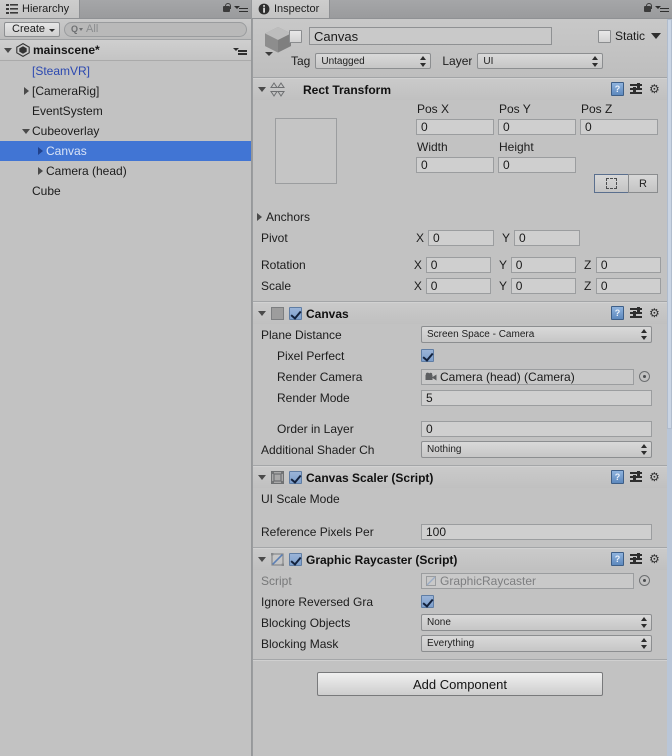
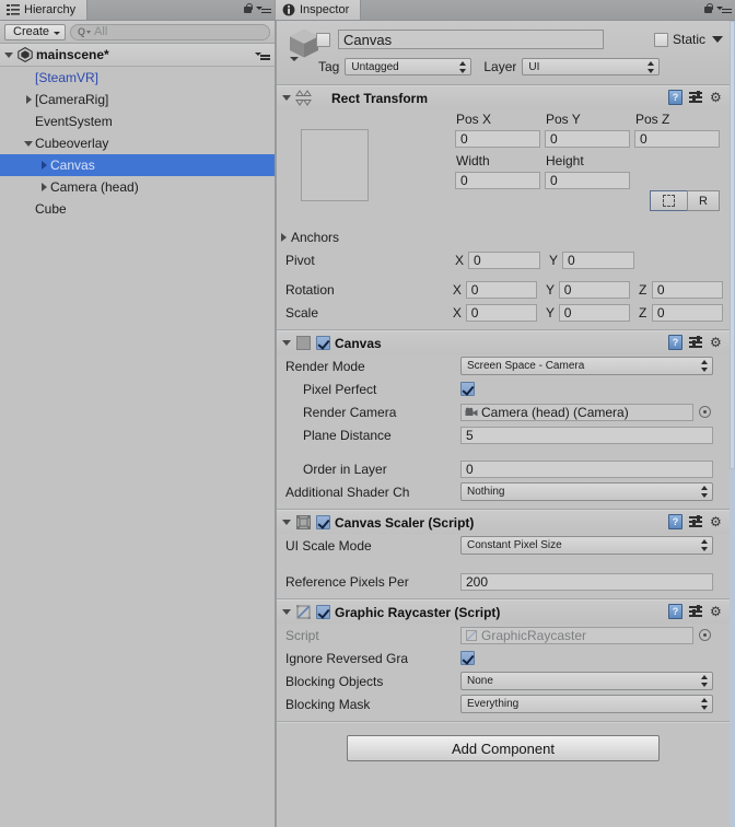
  Hierarchy
  Create
  Q
  All
  mainscene*
  [SteamVR]
  [CameraRig]
  EventSystem
  Cubeoverlay
  Canvas
  Camera (head)
  Cube
  Inspector
  Canvas
  Static
  Tag
  Untagged
  Layer
  UI
  Rect Transform
  ?
  ⚙
  Pos X
  Pos Y
  Pos Z
  0
  0
  0
  Width
  Height
  0
  0
  R
  Anchors
  Pivot
  X
  0
  Y
  0
  Rotation
  X
  0
  Y
  0
  Z
  0
  Scale
  X
  0
  Y
  0
  Z
  0
  Canvas
  ?
  ⚙
- Plane Distance
+ Render Mode
  Screen Space - Camera
  Pixel Perfect
  Render Camera
  Camera (head) (Camera)
- Render Mode
+ Plane Distance
  5
  Order in Layer
  0
  Additional Shader Ch
  Nothing
  Canvas Scaler (Script)
  ?
  ⚙
  UI Scale Mode
+ Constant Pixel Size
  Reference Pixels Per
- 100
+ 200
  Graphic Raycaster (Script)
  ?
  ⚙
  Script
  GraphicRaycaster
  Ignore Reversed Gra
  Blocking Objects
  None
  Blocking Mask
  Everything
  Add Component
